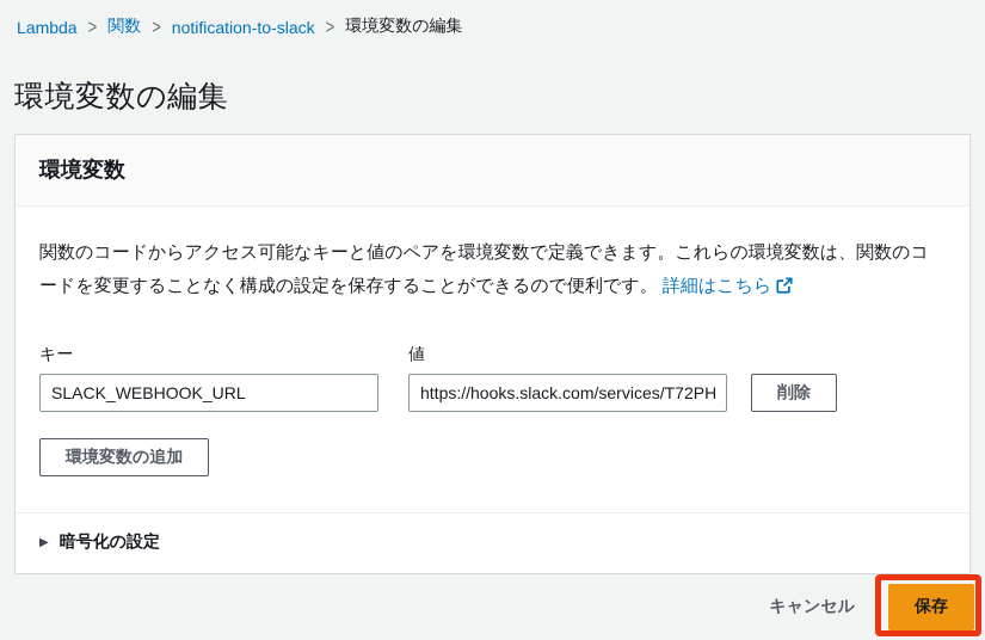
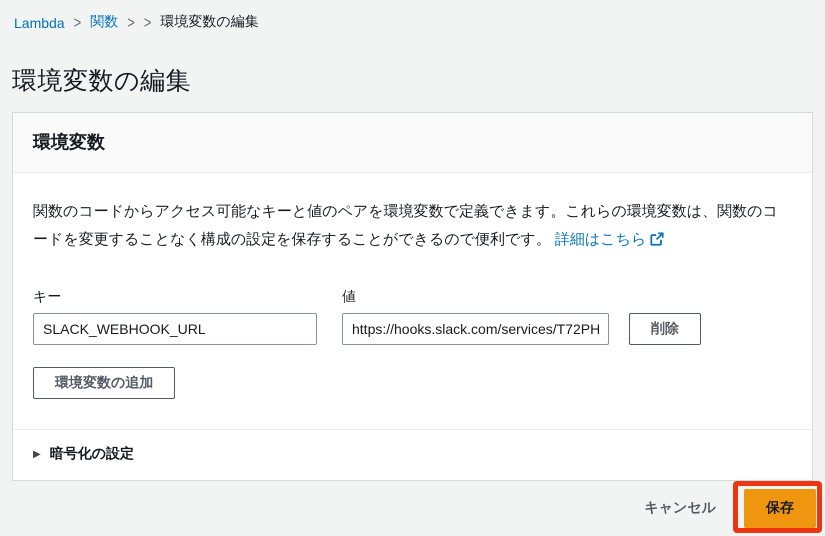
  Lambda
  >
  関数
  >
- notification-to-slack
  >
  環境変数の編集
  環境変数の編集
  環境変数
  関数のコードからアクセス可能なキーと値のペアを環境変数で定義できます。これらの環境変数は、関数のコードを変更することなく構成の設定を保存することができるので便利です。 詳細はこちら
  キー
  SLACK_WEBHOOK_URL
  値
  https://hooks.slack.com/services/T72PH
  削除
  環境変数の追加
  ▶
  暗号化の設定
  キャンセル
  保存
